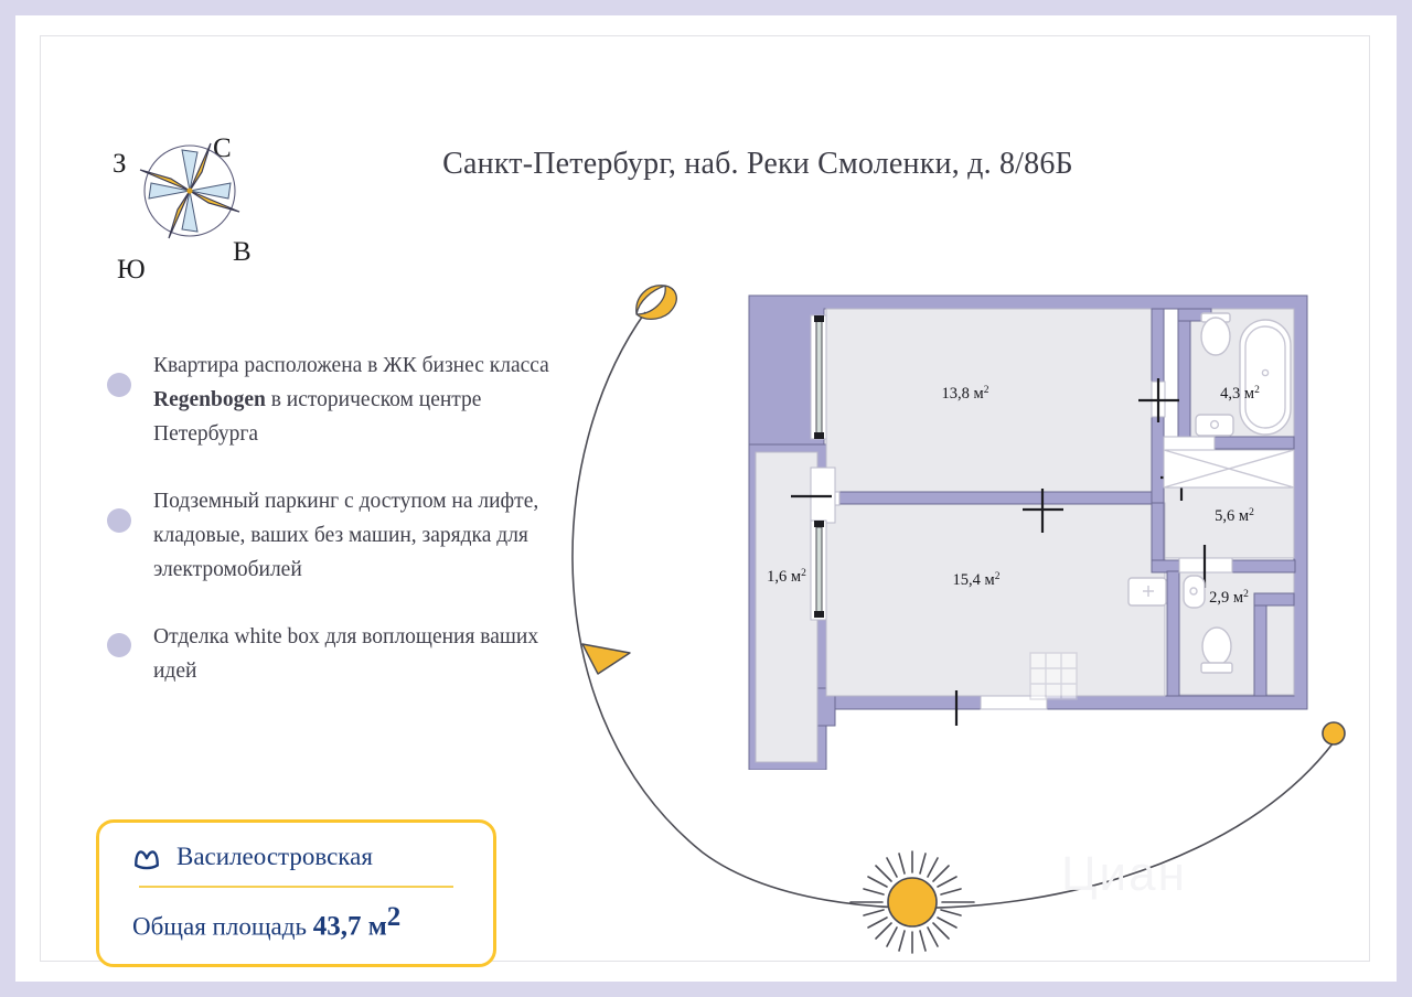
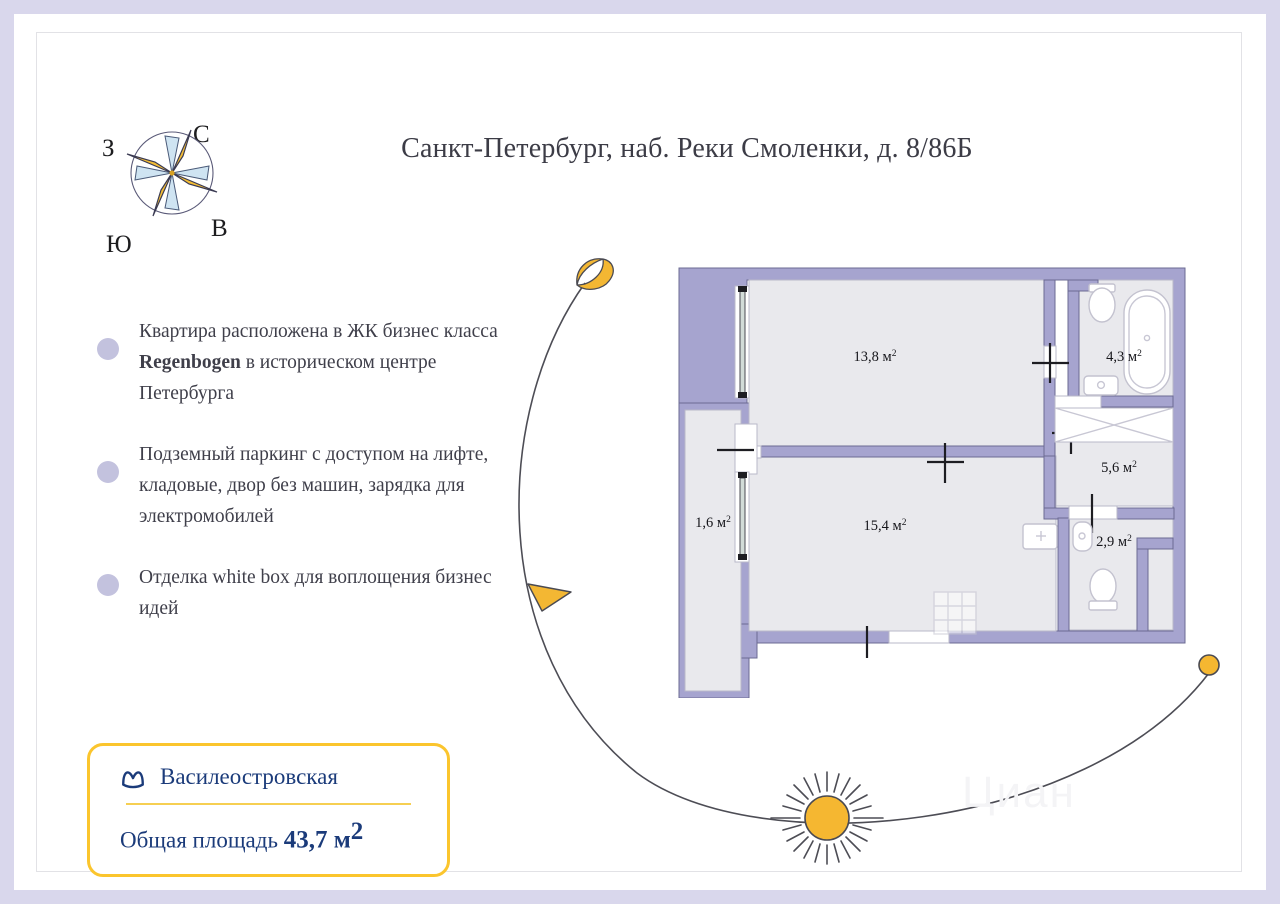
  С
  З
  В
  Ю
  Санкт-Петербург, наб. Реки Смоленки, д. 8/86Б
  Квартира расположена в ЖК бизнес класса Regenbogen в историческом центре Петербурга
- Подземный паркинг с доступом на лифте, кладовые, ваших без машин, зарядка для электромобилей
+ Подземный паркинг с доступом на лифте, кладовые, двор без машин, зарядка для электромобилей
- Отделка white box для воплощения ваших идей
+ Отделка white box для воплощения бизнес идей
  Василеостровская
  Общая площадь 43,7 м2
  Циан
  13,8 м2
  4,3 м2
  5,6 м2
  15,4 м2
  2,9 м2
  1,6 м2
